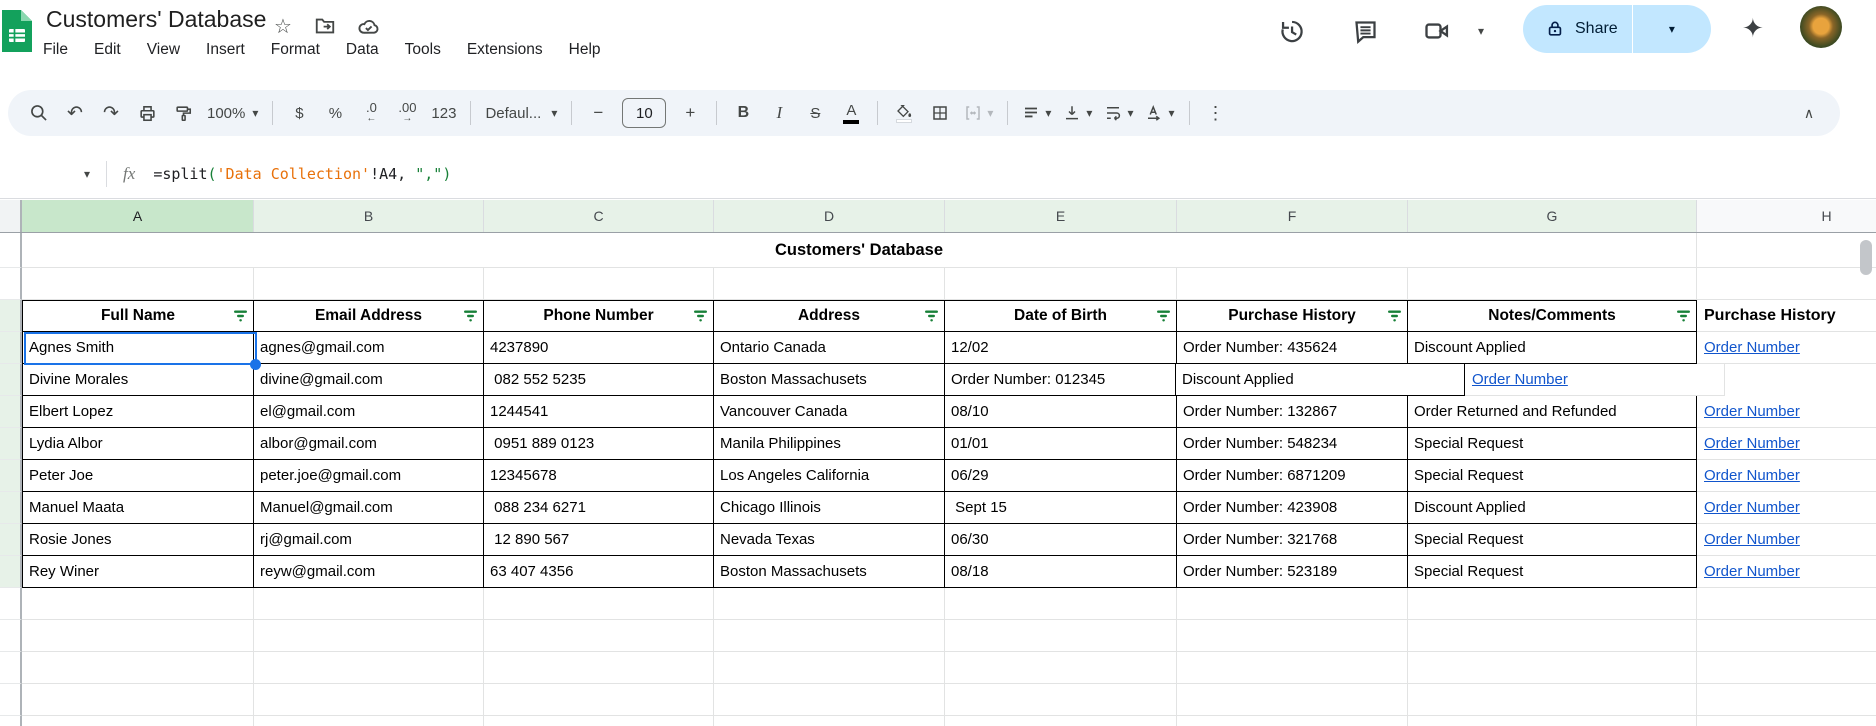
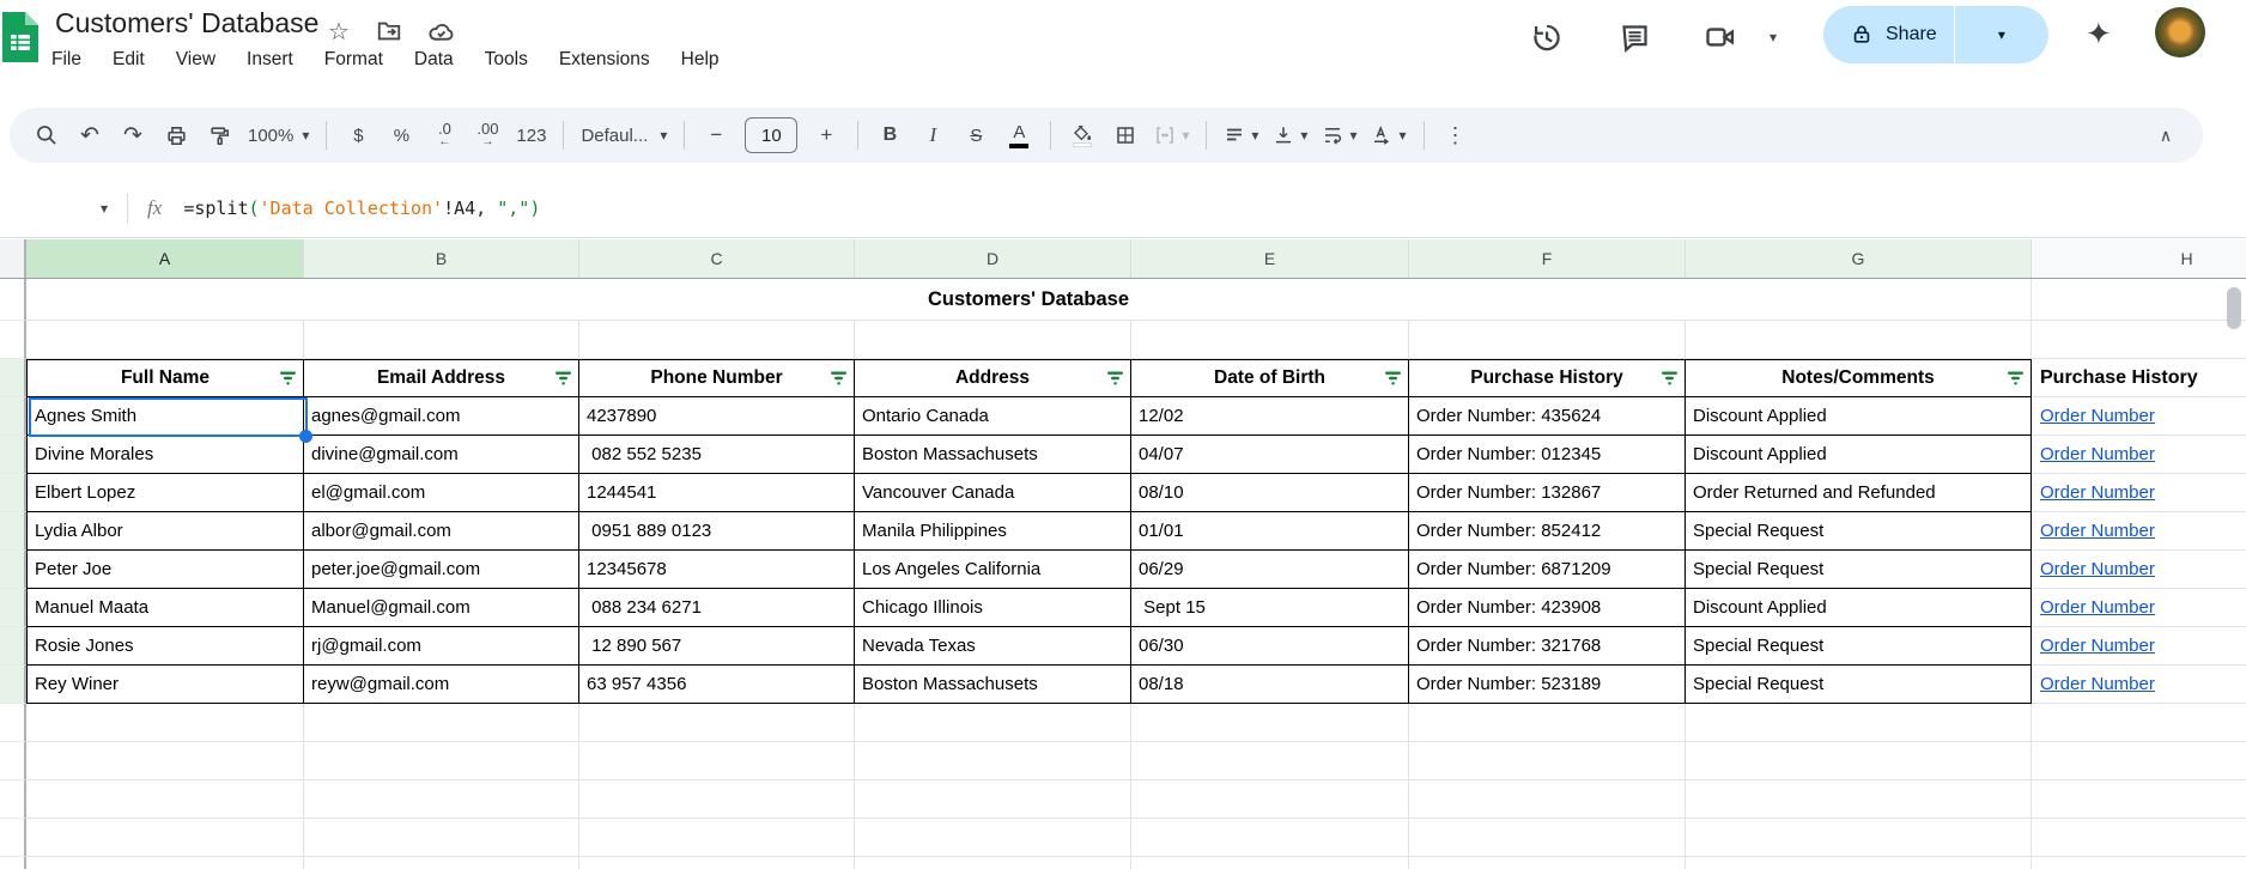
  Customers' Database
  ☆
  File
  Edit
  View
  Insert
  Format
  Data
  Tools
  Extensions
  Help
  ▾
  Share
  ▾
  ✦
  ↶
  ↷
  100%
  ▾
  $
  %
  .0
  ←
  .00
  →
  123
  Defaul...
  ▾
  −
  10
  +
  B
  I
  S
  A
  ▾
  ▾
  ▾
  ▾
  ▾
  ⋮
  ∧
  ▾
  fx
  =split('Data Collection'!A4, ",")
  A
  B
  C
  D
  E
  F
  G
  H
  Customers' Database
  Full Name
  Email Address
  Phone Number
  Address
  Date of Birth
  Purchase History
  Notes/Comments
  Purchase History
  Agnes Smith
  agnes@gmail.com
  4237890
  Ontario Canada
  12/02
  Order Number: 435624
  Discount Applied
  Order Number
  Divine Morales
  divine@gmail.com
  082 552 5235
  Boston Massachusets
+ 04/07
  Order Number: 012345
  Discount Applied
  Order Number
  Elbert Lopez
  el@gmail.com
  1244541
  Vancouver Canada
  08/10
  Order Number: 132867
  Order Returned and Refunded
  Order Number
  Lydia Albor
  albor@gmail.com
  0951 889 0123
  Manila Philippines
  01/01
- Order Number: 548234
+ Order Number: 852412
  Special Request
  Order Number
  Peter Joe
  peter.joe@gmail.com
  12345678
  Los Angeles California
  06/29
  Order Number: 6871209
  Special Request
  Order Number
  Manuel Maata
  Manuel@gmail.com
  088 234 6271
  Chicago Illinois
  Sept 15
  Order Number: 423908
  Discount Applied
  Order Number
  Rosie Jones
  rj@gmail.com
  12 890 567
  Nevada Texas
  06/30
  Order Number: 321768
  Special Request
  Order Number
  Rey Winer
  reyw@gmail.com
- 63 407 4356
+ 63 957 4356
  Boston Massachusets
  08/18
  Order Number: 523189
  Special Request
  Order Number
